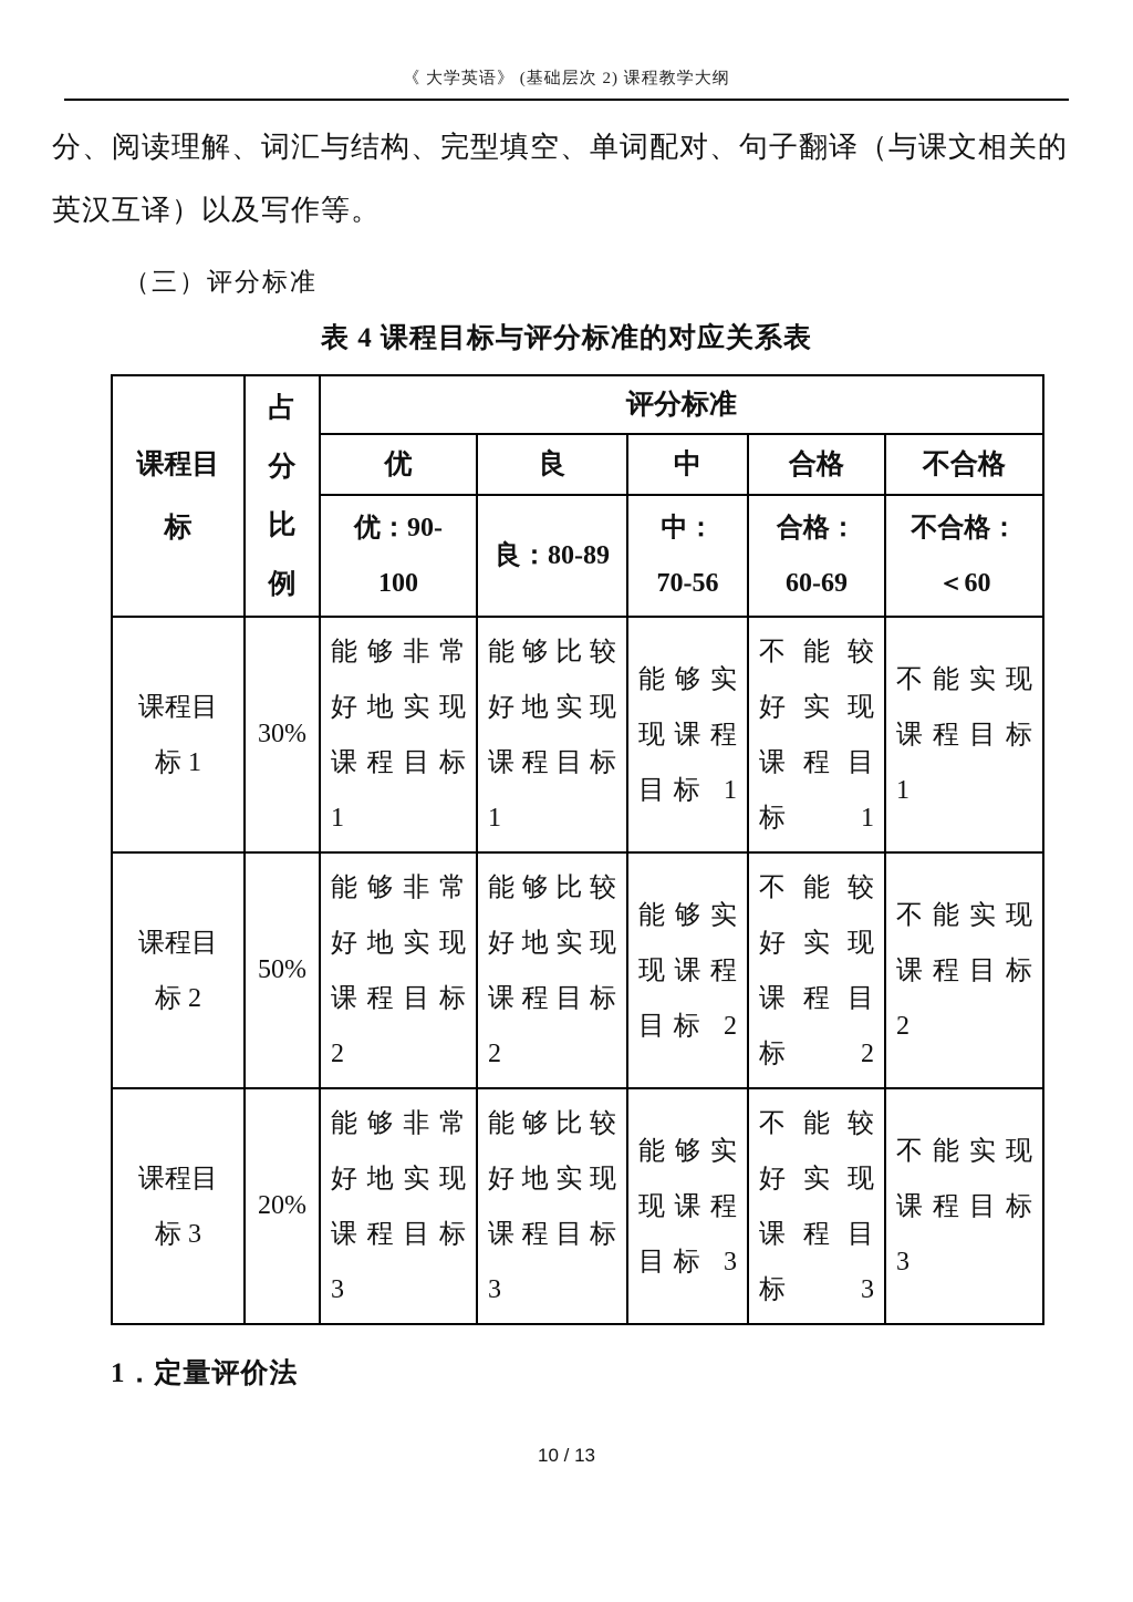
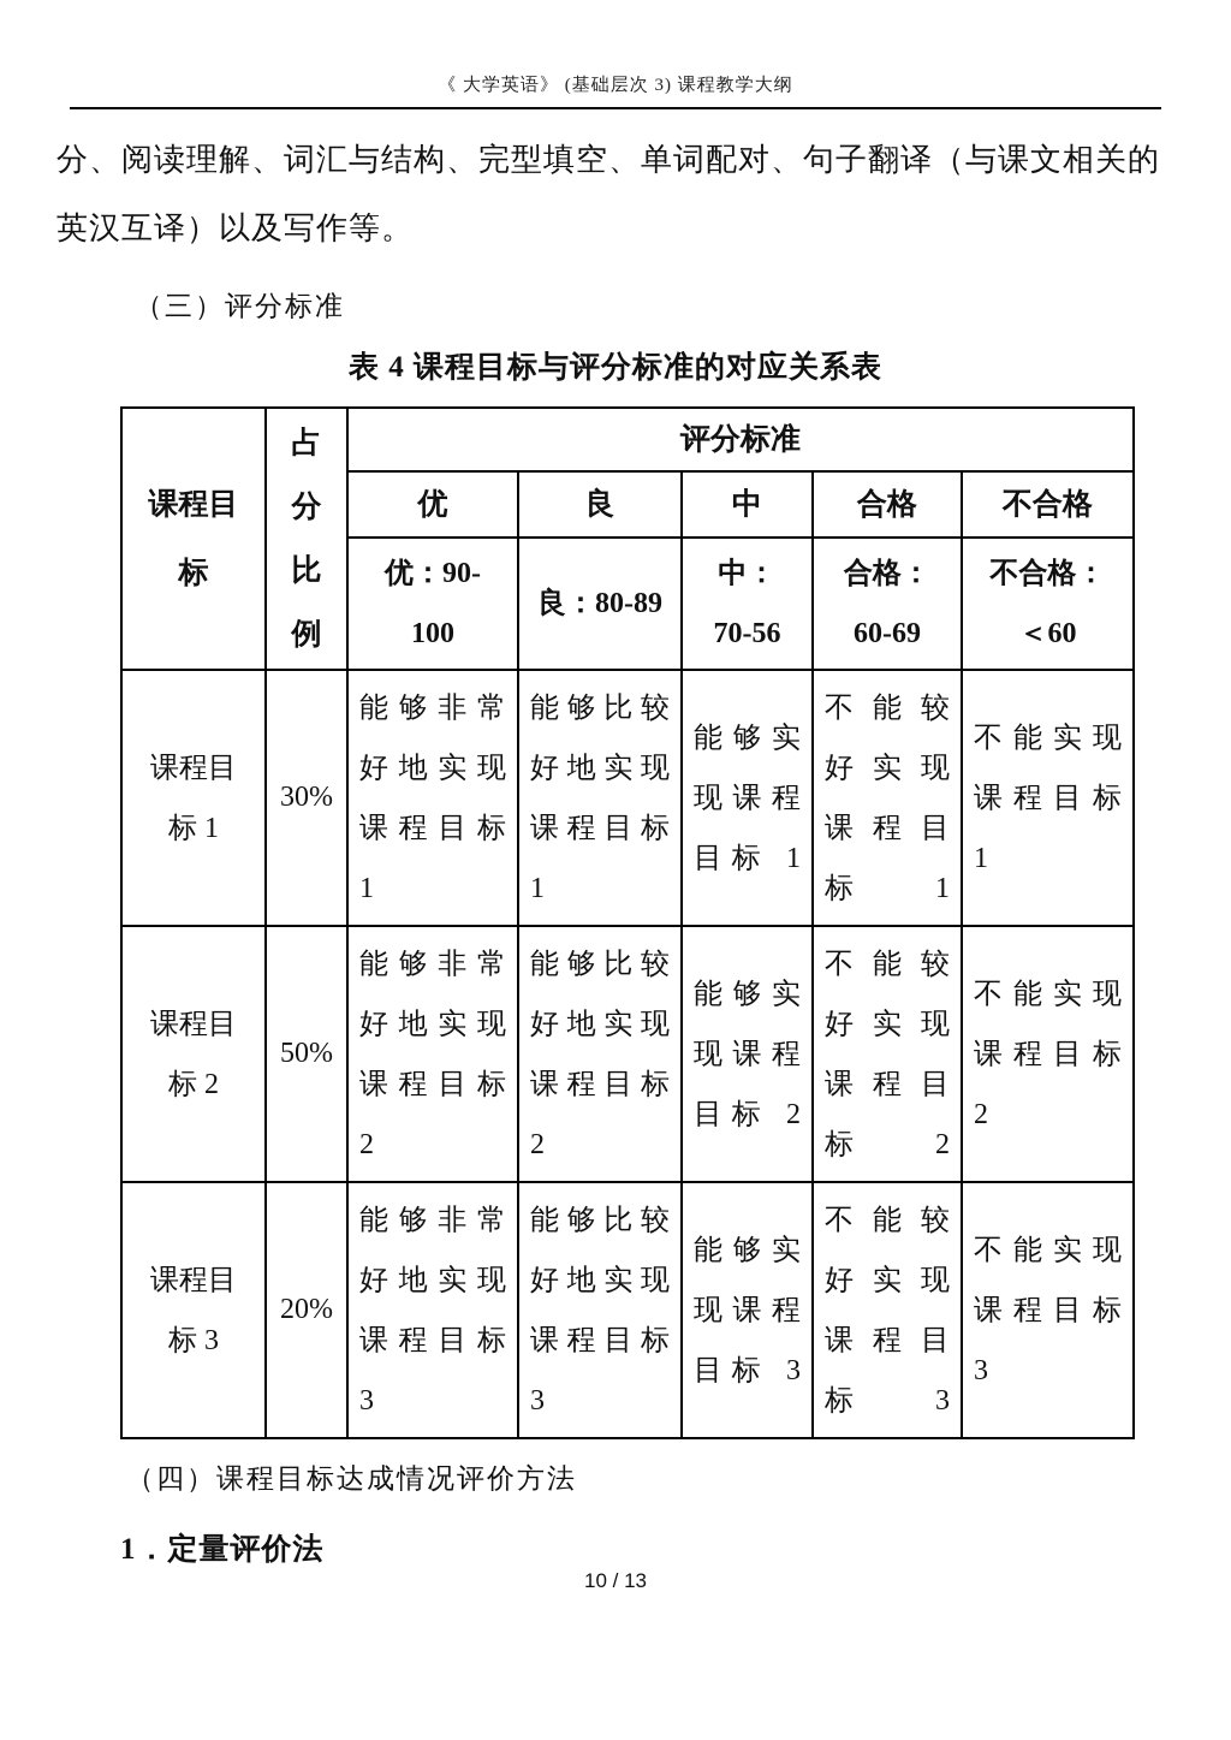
- 《 大学英语》 (基础层次 2) 课程教学大纲
+ 《 大学英语》 (基础层次 3) 课程教学大纲
  分、阅读理解、词汇与结构、完型填空、单词配对、句子翻译（与课文相关的
  英汉互译）以及写作等。
  （三）评分标准
  表 4 课程目标与评分标准的对应关系表
  课程目标	占分比例	评分标准
  优	良	中	合格	不合格
  优：90-100	良：80-89	中：70-56	合格：60-69	不合格：＜60
  课程目标 1	30%	能够非常好地实现课程目标1	能够比较好地实现课程目标1	能够实现课程目标 1	不能较好实现课程目标 1	不能实现课程目标1
  课程目标 2	50%	能够非常好地实现课程目标2	能够比较好地实现课程目标2	能够实现课程目标 2	不能较好实现课程目标 2	不能实现课程目标2
  课程目标 3	20%	能够非常好地实现课程目标3	能够比较好地实现课程目标3	能够实现课程目标 3	不能较好实现课程目标 3	不能实现课程目标3
+ （四）课程目标达成情况评价方法
  1．定量评价法
  10 / 13
